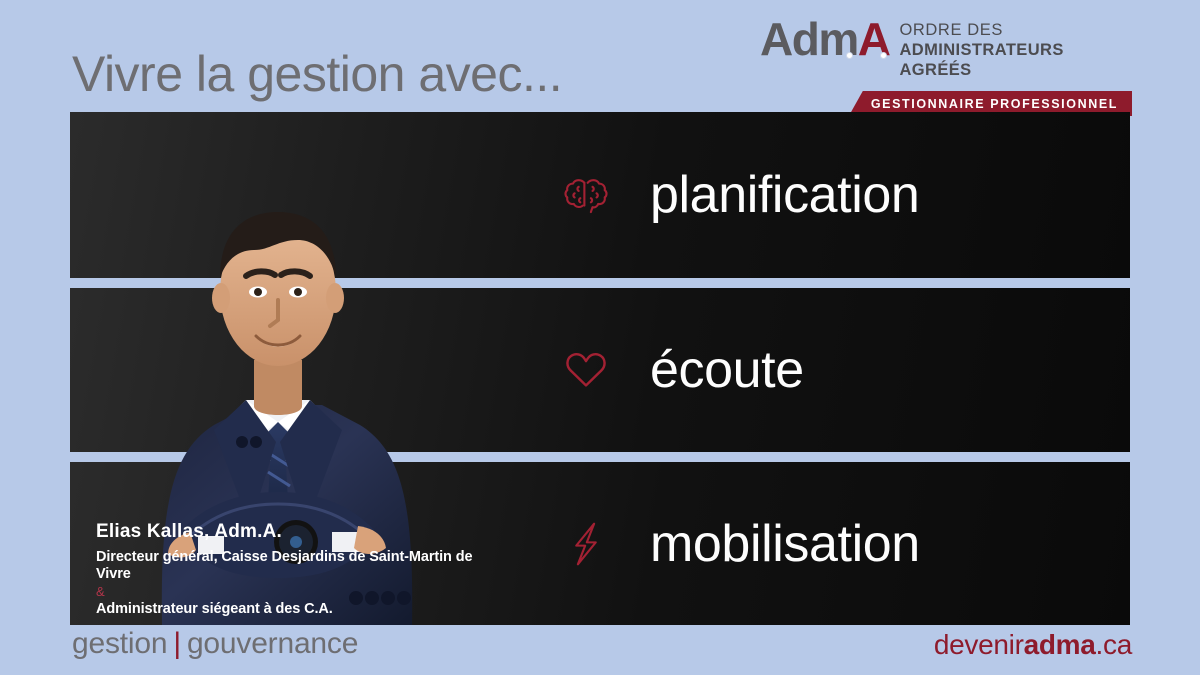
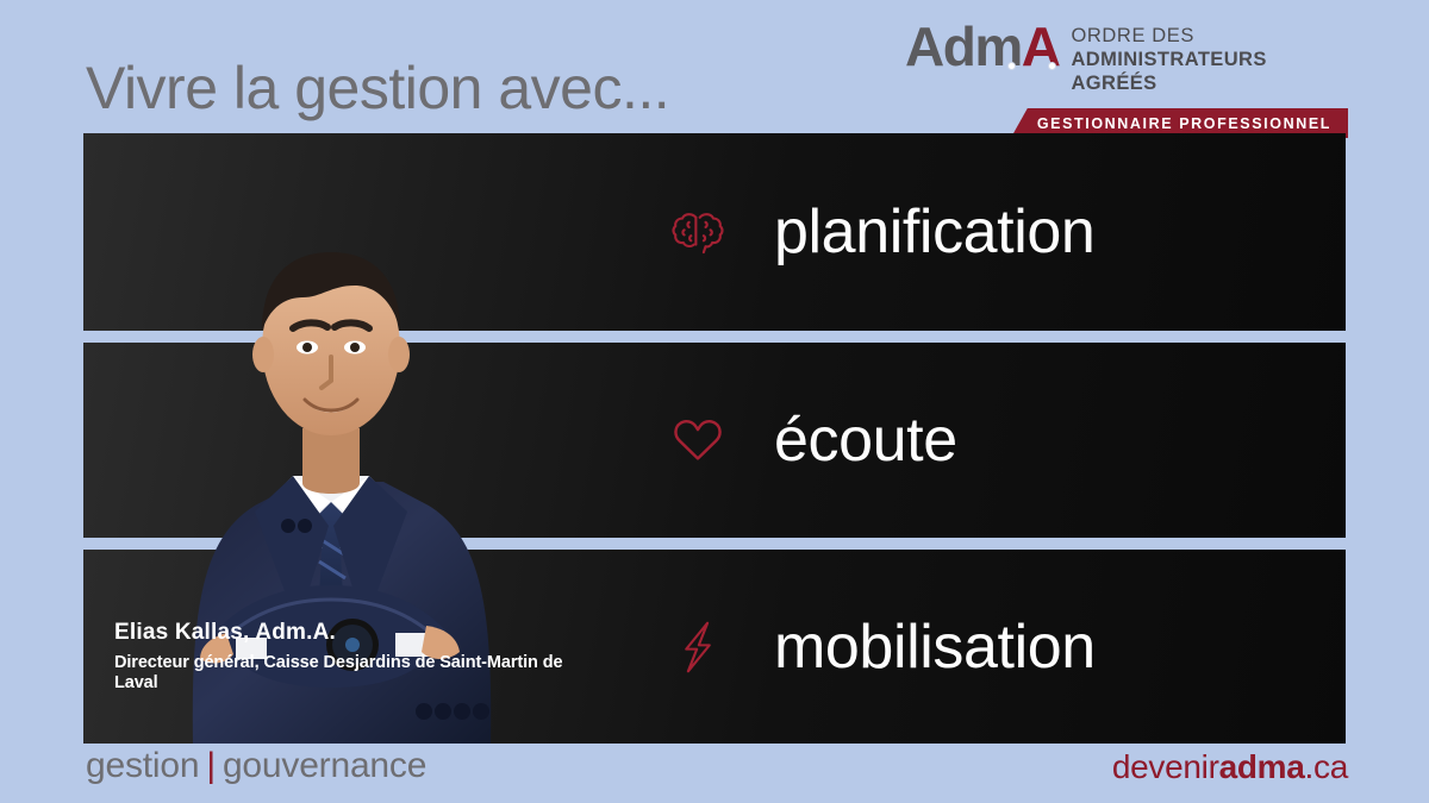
  Vivre la gestion avec...
  AdmA
  ORDRE DES
  ADMINISTRATEURS AGRÉÉS
  GESTIONNAIRE PROFESSIONNEL
  planification
  écoute
  mobilisation
  Elias Kallas, Adm.A.
- Directeur général, Caisse Desjardins de Saint-Martin de Vivre
+ Directeur général, Caisse Desjardins de Saint-Martin de Laval
- &
- Administrateur siégeant à des C.A.
  gestion | gouvernance
  deveniradma.ca
